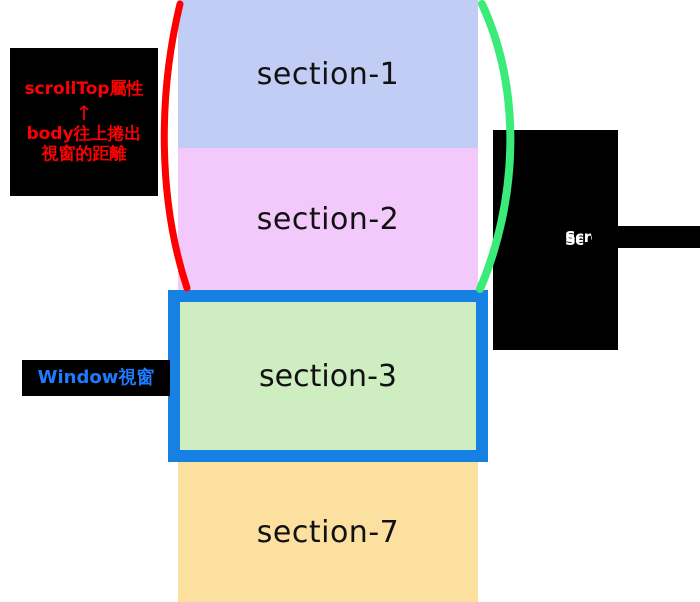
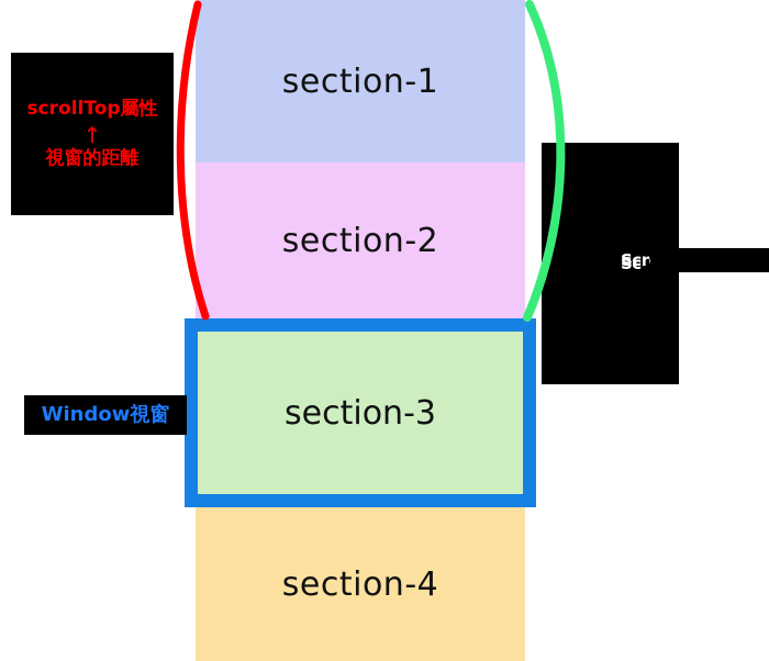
  section-1
  section-2
  section-3
- section-7
+ section-4
  Sc
  scrollTop屬性
  ↑
- body往上捲出
  視窗的距離
  Window視窗
